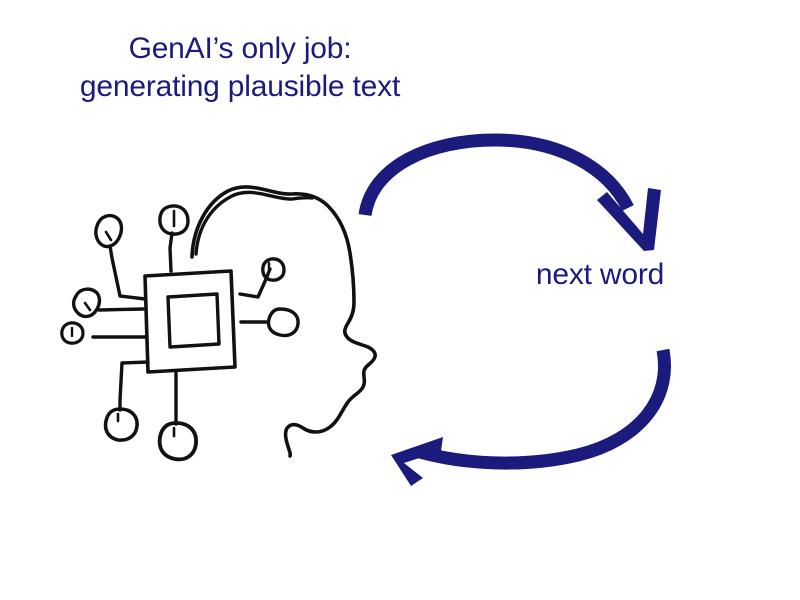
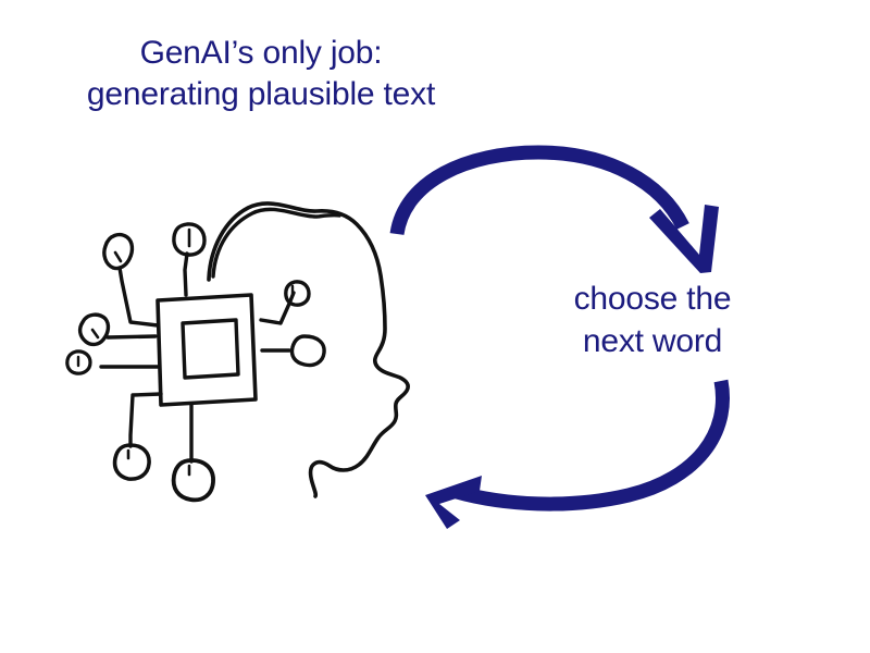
  GenAI’s only job:
  generating plausible text
+ choose the
  next word
